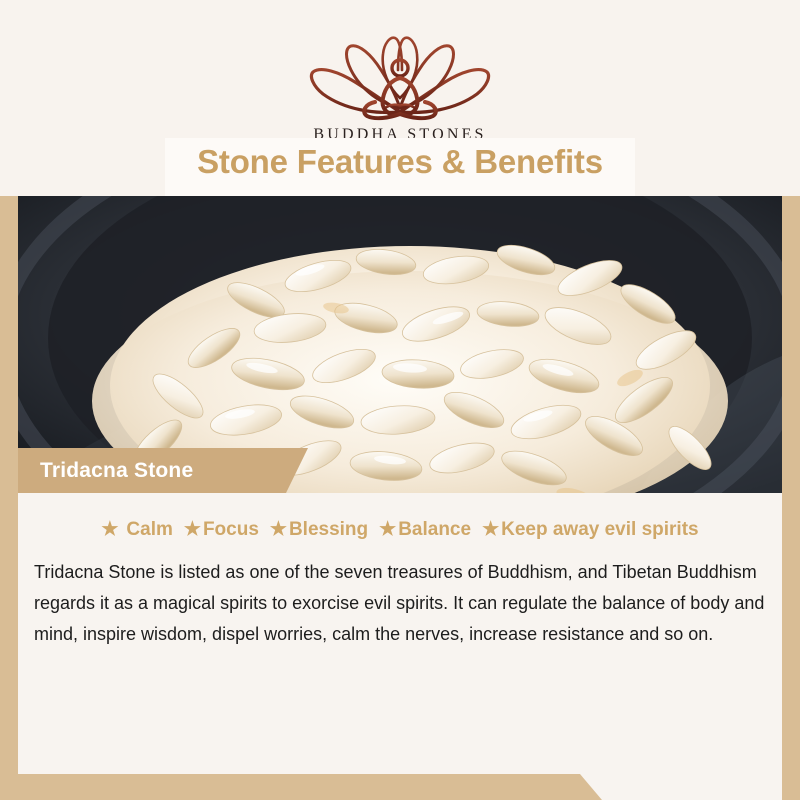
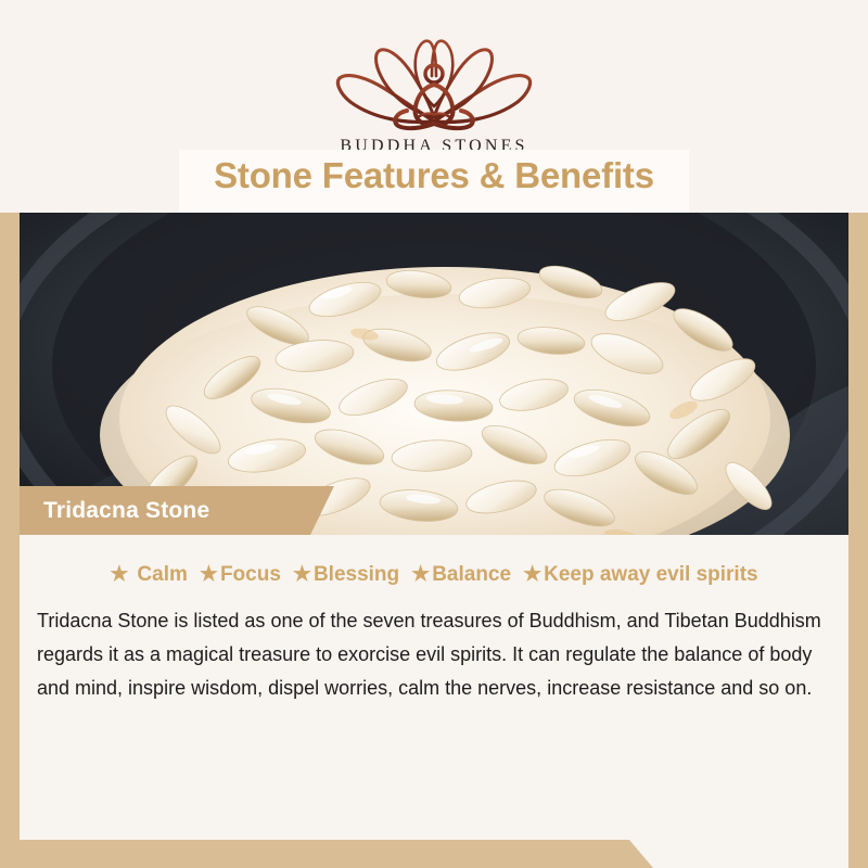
  BUDDHA STONES
  Stone Features & Benefits
  Tridacna Stone
  ★
  Calm
  ★
  Focus
  ★
  Blessing
  ★
  Balance
  ★
  Keep away evil spirits
- Tridacna Stone is listed as one of the seven treasures of Buddhism, and Tibetan Buddhism regards it as a magical spirits to exorcise evil spirits. It can regulate the balance of body and mind, inspire wisdom, dispel worries, calm the nerves, increase resistance and so on.
+ Tridacna Stone is listed as one of the seven treasures of Buddhism, and Tibetan Buddhism regards it as a magical treasure to exorcise evil spirits. It can regulate the balance of body and mind, inspire wisdom, dispel worries, calm the nerves, increase resistance and so on.
